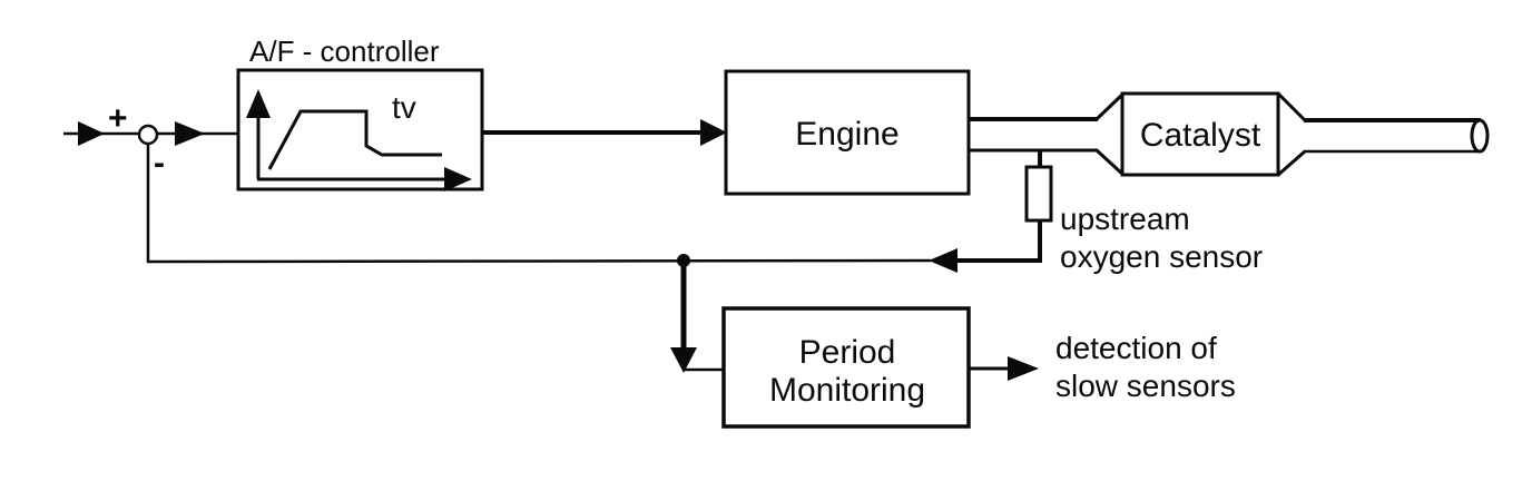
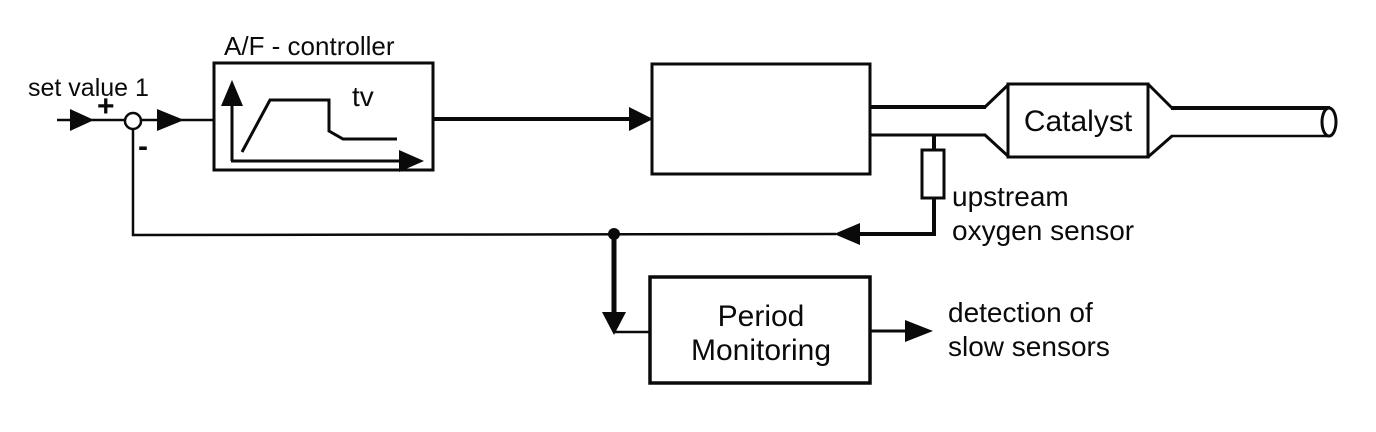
+ set value 1
  +
  -
  A/F - controller
  tv
- Engine
  Catalyst
  upstream
  oxygen sensor
  Period
  Monitoring
  detection of
  slow sensors
